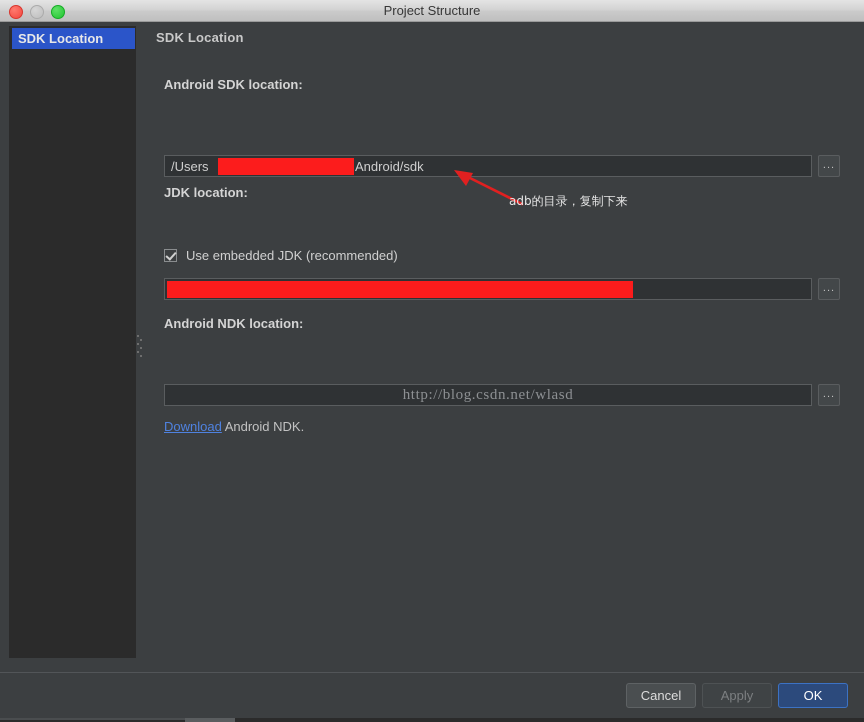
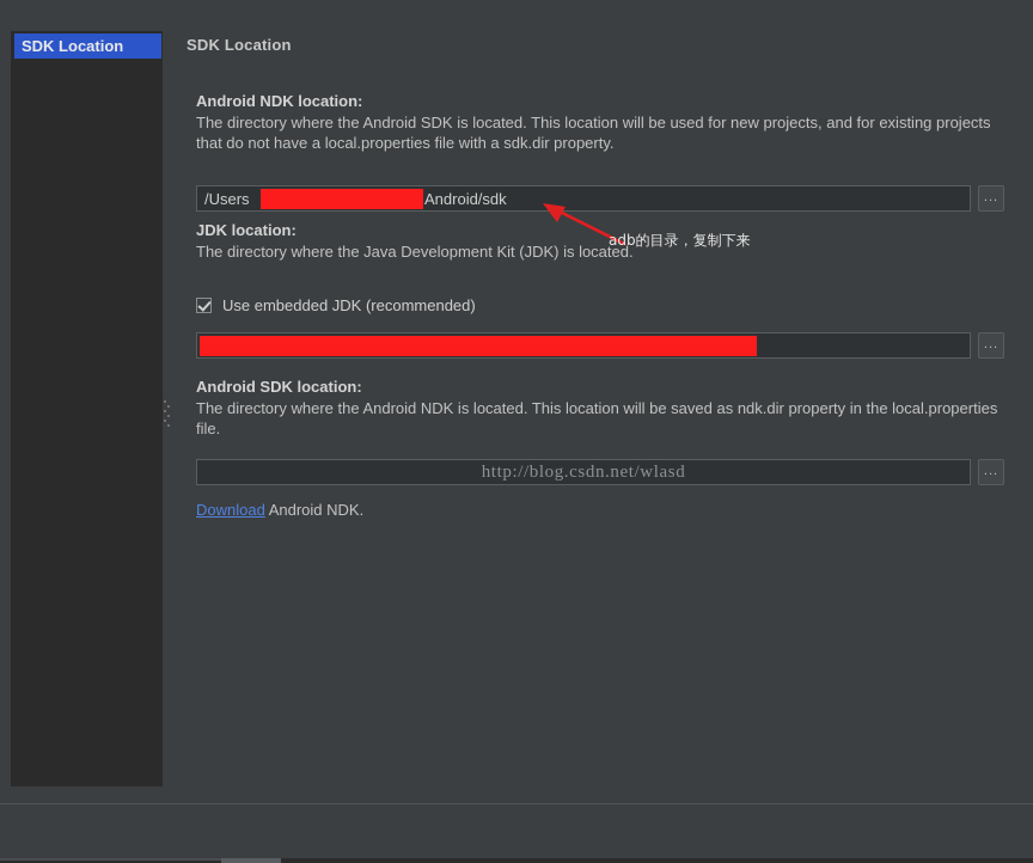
- Project Structure
  SDK Location
  SDK Location
- Android SDK location:
+ Android NDK location:
+ The directory where the Android SDK is located. This location will be used for new projects, and for existing projects that do not have a local.properties file with a sdk.dir property.
  /Users
  Android/sdk
  ...
  JDK location:
+ The directory where the Java Development Kit (JDK) is located.
  Use embedded JDK (recommended)
  ...
- Android NDK location:
+ Android SDK location:
+ The directory where the Android NDK is located. This location will be saved as ndk.dir property in the local.properties file.
  http://blog.csdn.net/wlasd
  ...
  Download Android NDK.
  adb的目录，复制下来
- Cancel
- Apply
- OK
